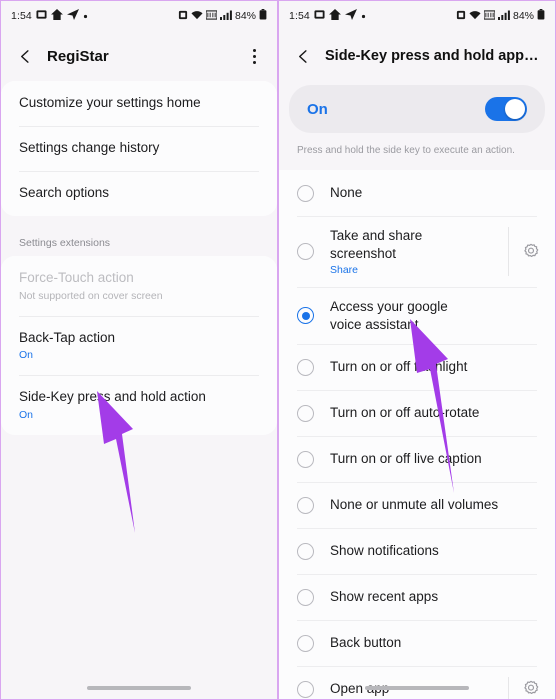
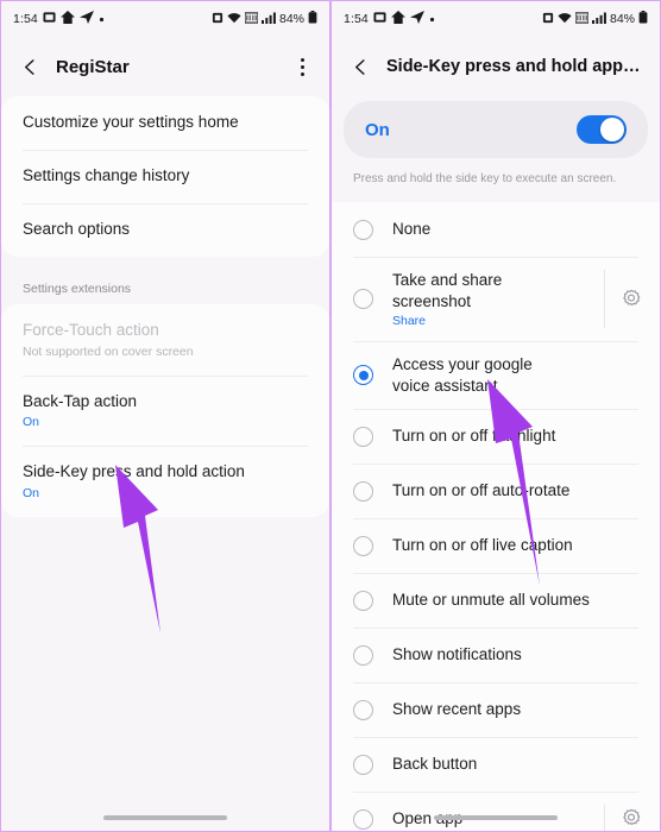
  1:54
  84%
  RegiStar
  Customize your settings home
  Settings change history
  Search options
  Settings extensions
  Force-Touch action
  Not supported on cover screen
  Back-Tap action
  On
  Side-Key pres and hold action
  On
  1:54
  84%
  Side-Key press and hold apps…
  On
- Press and hold the side key to execute an action.
+ Press and hold the side key to execute an screen.
  None
  Take and share screenshot
  Share
  Access your google voice assistat
  Turn on or off fhlight
  Turn on or off autorotate
  Turn on or off live cption
- None or unmute all volumes
+ Mute or unmute all volumes
  Show notifications
  Show recent apps
  Back button
